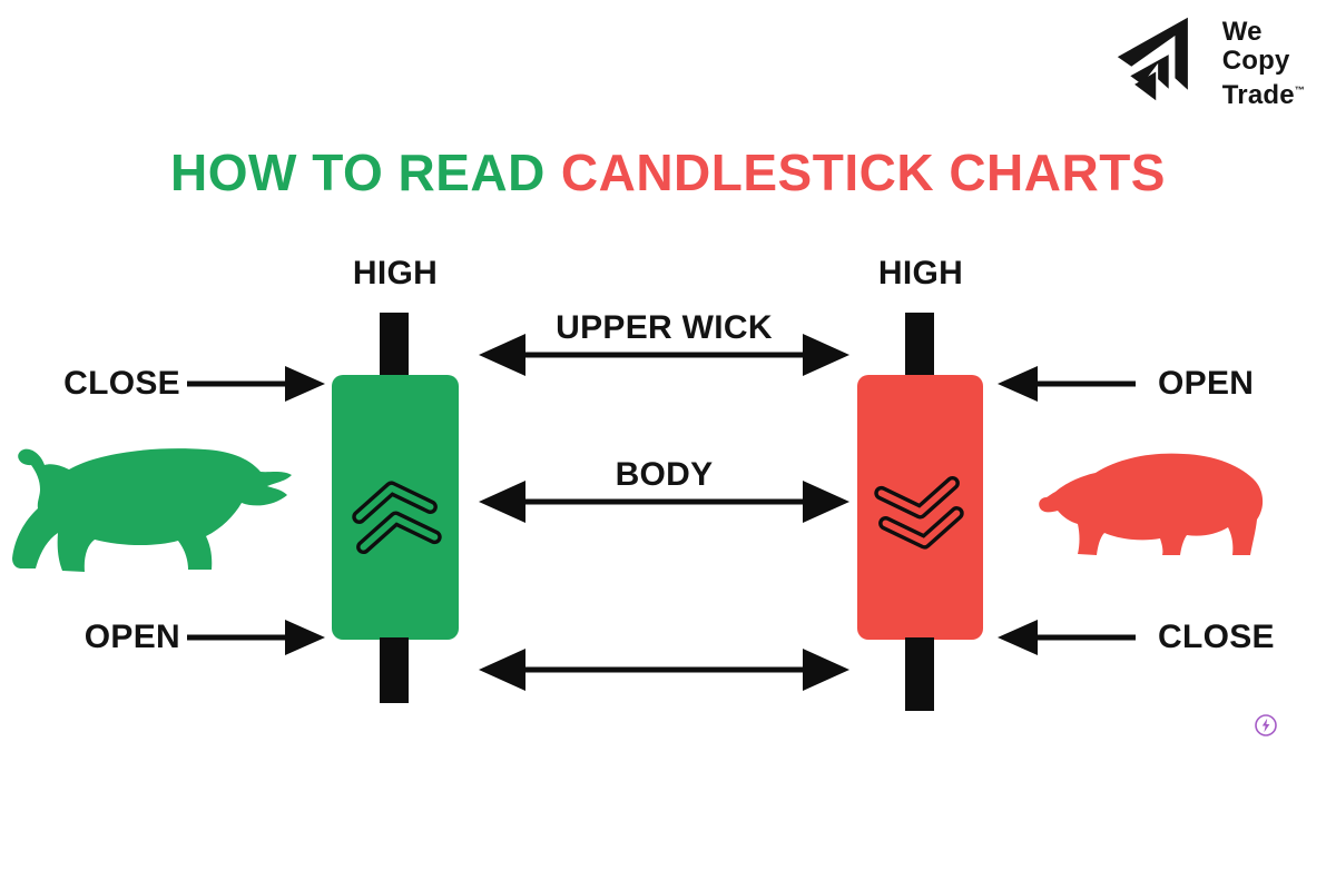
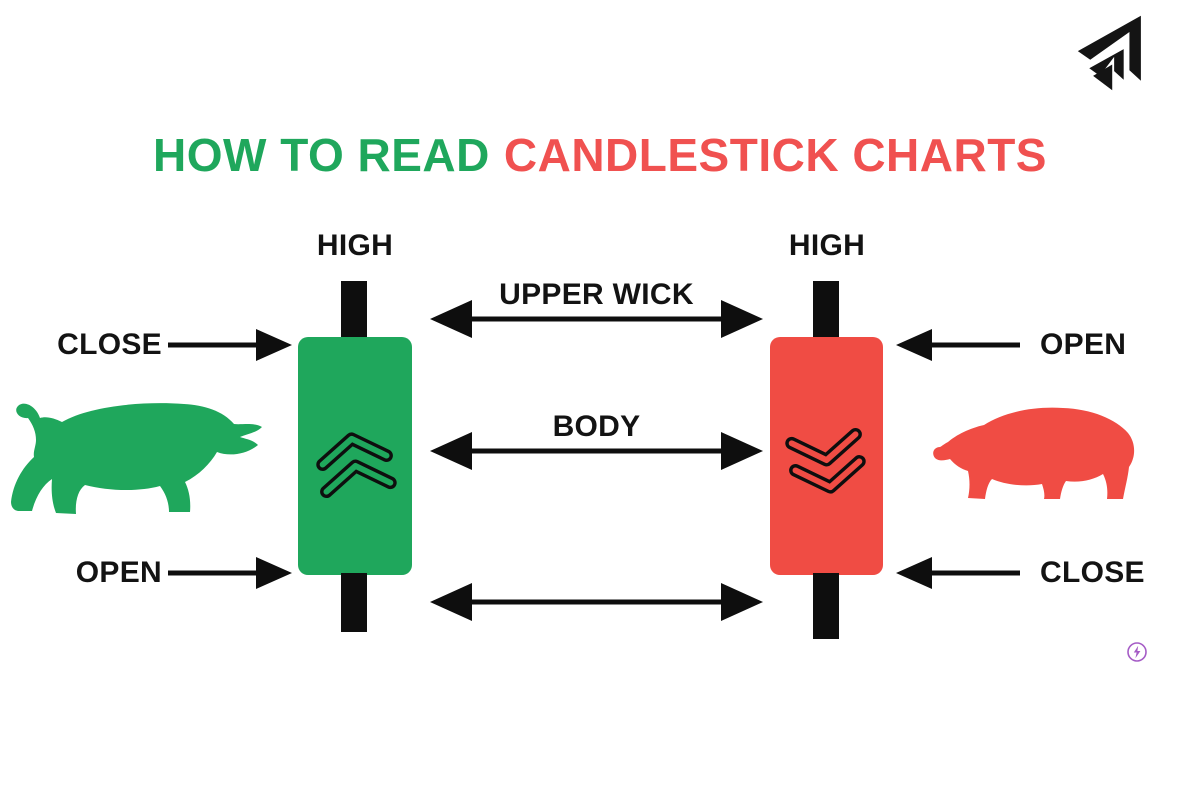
- We
- Copy
- Trade™
  HOW TO READ CANDLESTICK CHARTS
  HIGH
  HIGH
  CLOSE
  OPEN
  OPEN
  CLOSE
  UPPER WICK
  BODY
